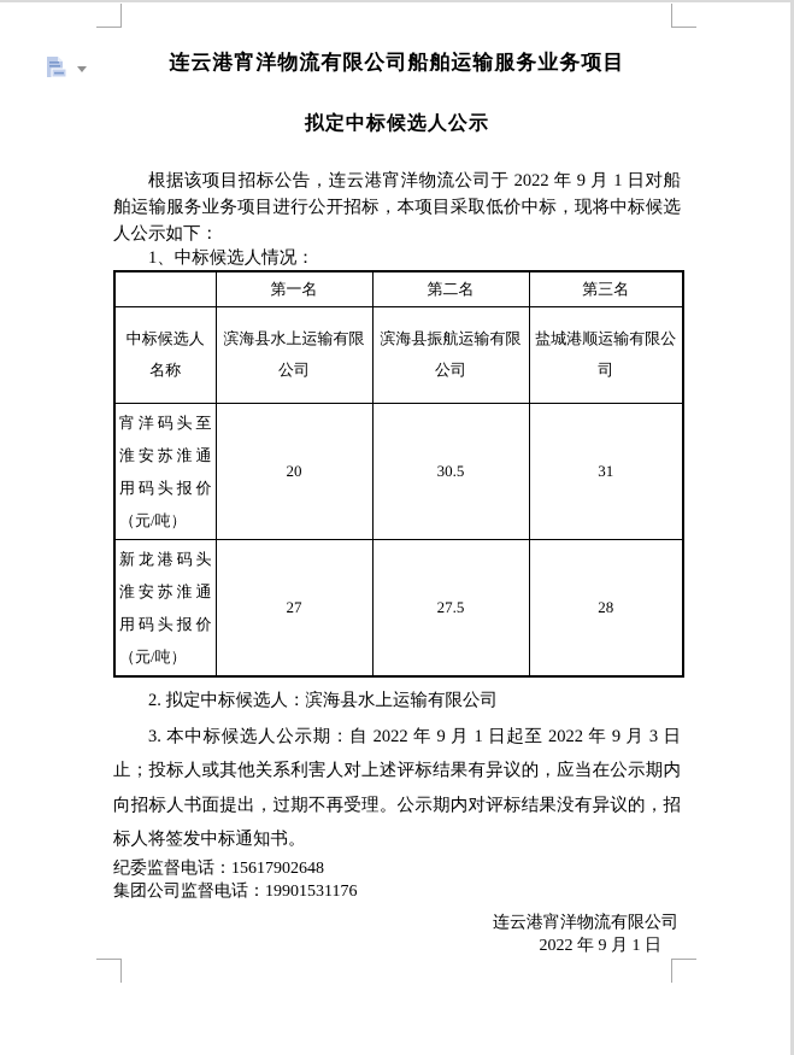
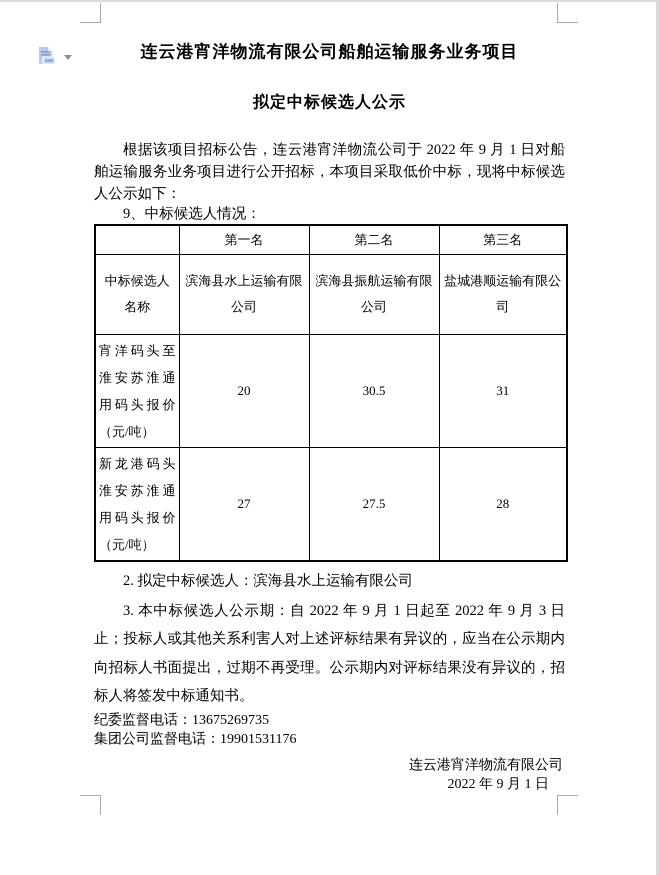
  连云港宵洋物流有限公司船舶运输服务业务项目
  拟定中标候选人公示
  根据该项目招标公告，连云港宵洋物流公司于 2022 年 9 月 1 日对船舶运输服务业务项目进行公开招标，本项目采取低价中标，现将中标候选人公示如下：
- 1、中标候选人情况：
+ 9、中标候选人情况：
  	第一名	第二名	第三名
  中标候选人名称	滨海县水上运输有限公司	滨海县振航运输有限公司	盐城港顺运输有限公司
  宵洋码头至淮安苏淮通用码头报价（元/吨）	20	30.5	31
  新龙港码头淮安苏淮通用码头报价（元/吨）	27	27.5	28
  2. 拟定中标候选人：滨海县水上运输有限公司
  3. 本中标候选人公示期：自 2022 年 9 月 1 日起至 2022 年 9 月 3 日止；投标人或其他关系利害人对上述评标结果有异议的，应当在公示期内向招标人书面提出，过期不再受理。公示期内对评标结果没有异议的，招标人将签发中标通知书。
- 纪委监督电话：15617902648
+ 纪委监督电话：13675269735
  集团公司监督电话：19901531176
  连云港宵洋物流有限公司
  2022 年 9 月 1 日
